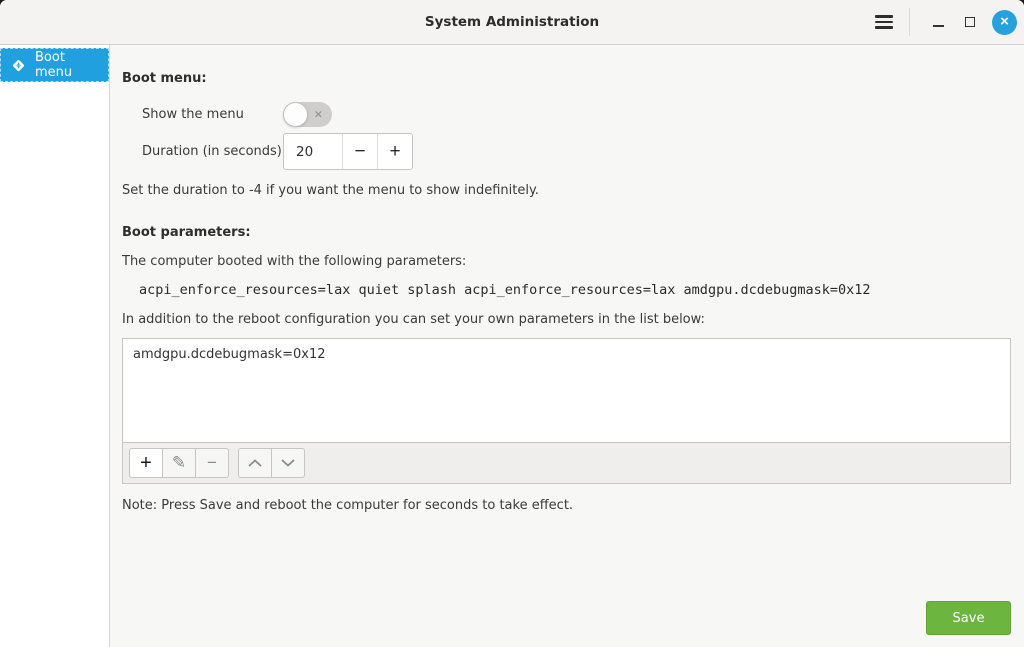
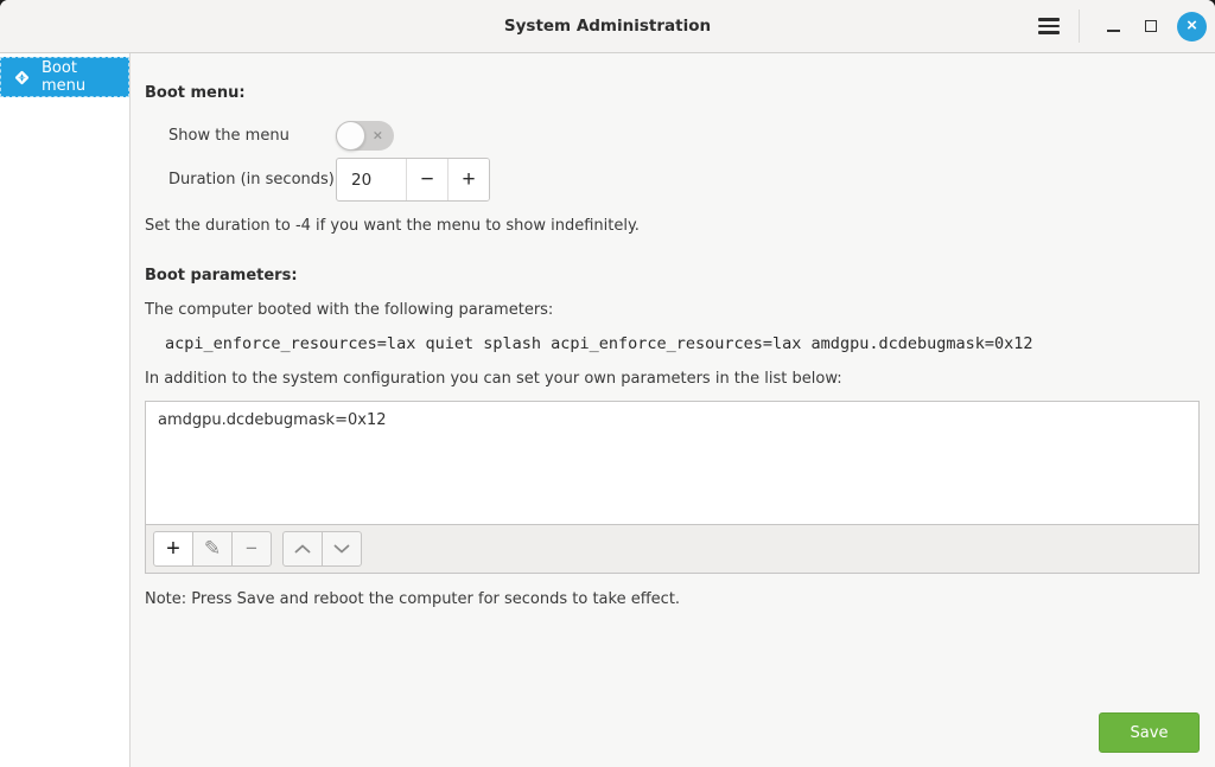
  System Administration
  ×
  Boot menu
  Boot menu:
  Show the menu
  ×
  Duration (in seconds)
  20
  −
  +
  Set the duration to -4 if you want the menu to show indefinitely.
  Boot parameters:
  The computer booted with the following parameters:
  acpi_enforce_resources=lax quiet splash acpi_enforce_resources=lax amdgpu.dcdebugmask=0x12
- In addition to the reboot configuration you can set your own parameters in the list below:
+ In addition to the system configuration you can set your own parameters in the list below:
  amdgpu.dcdebugmask=0x12
  +
  ✎
  −
  Note: Press Save and reboot the computer for seconds to take effect.
  Save
